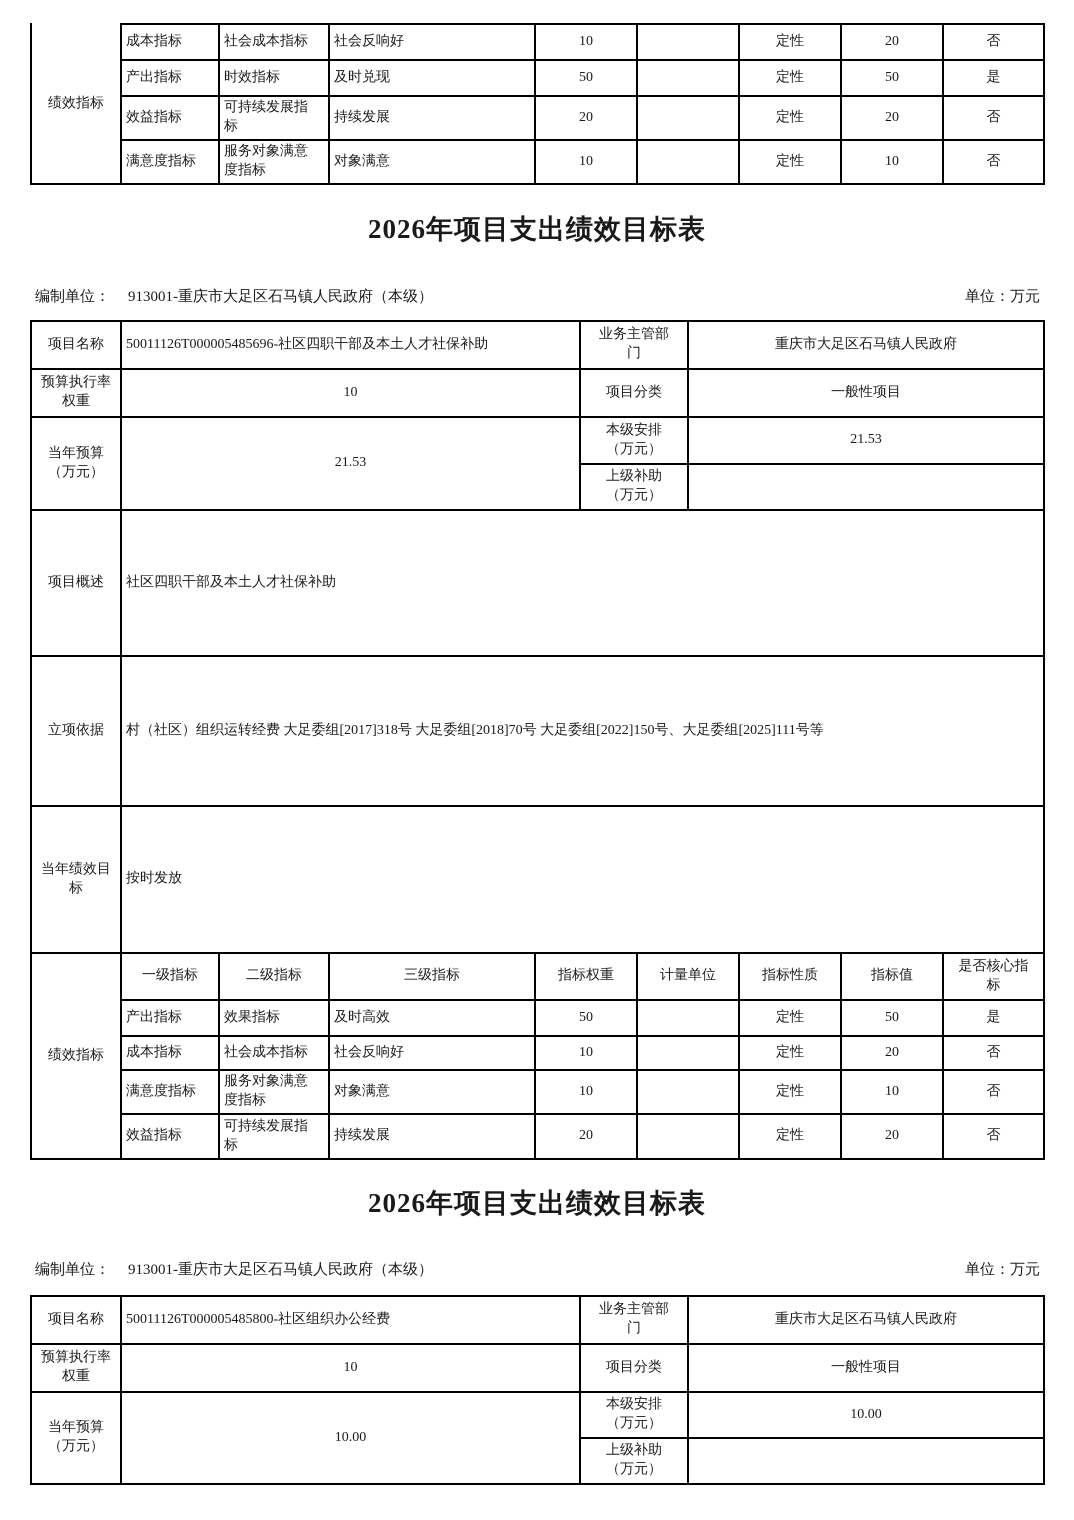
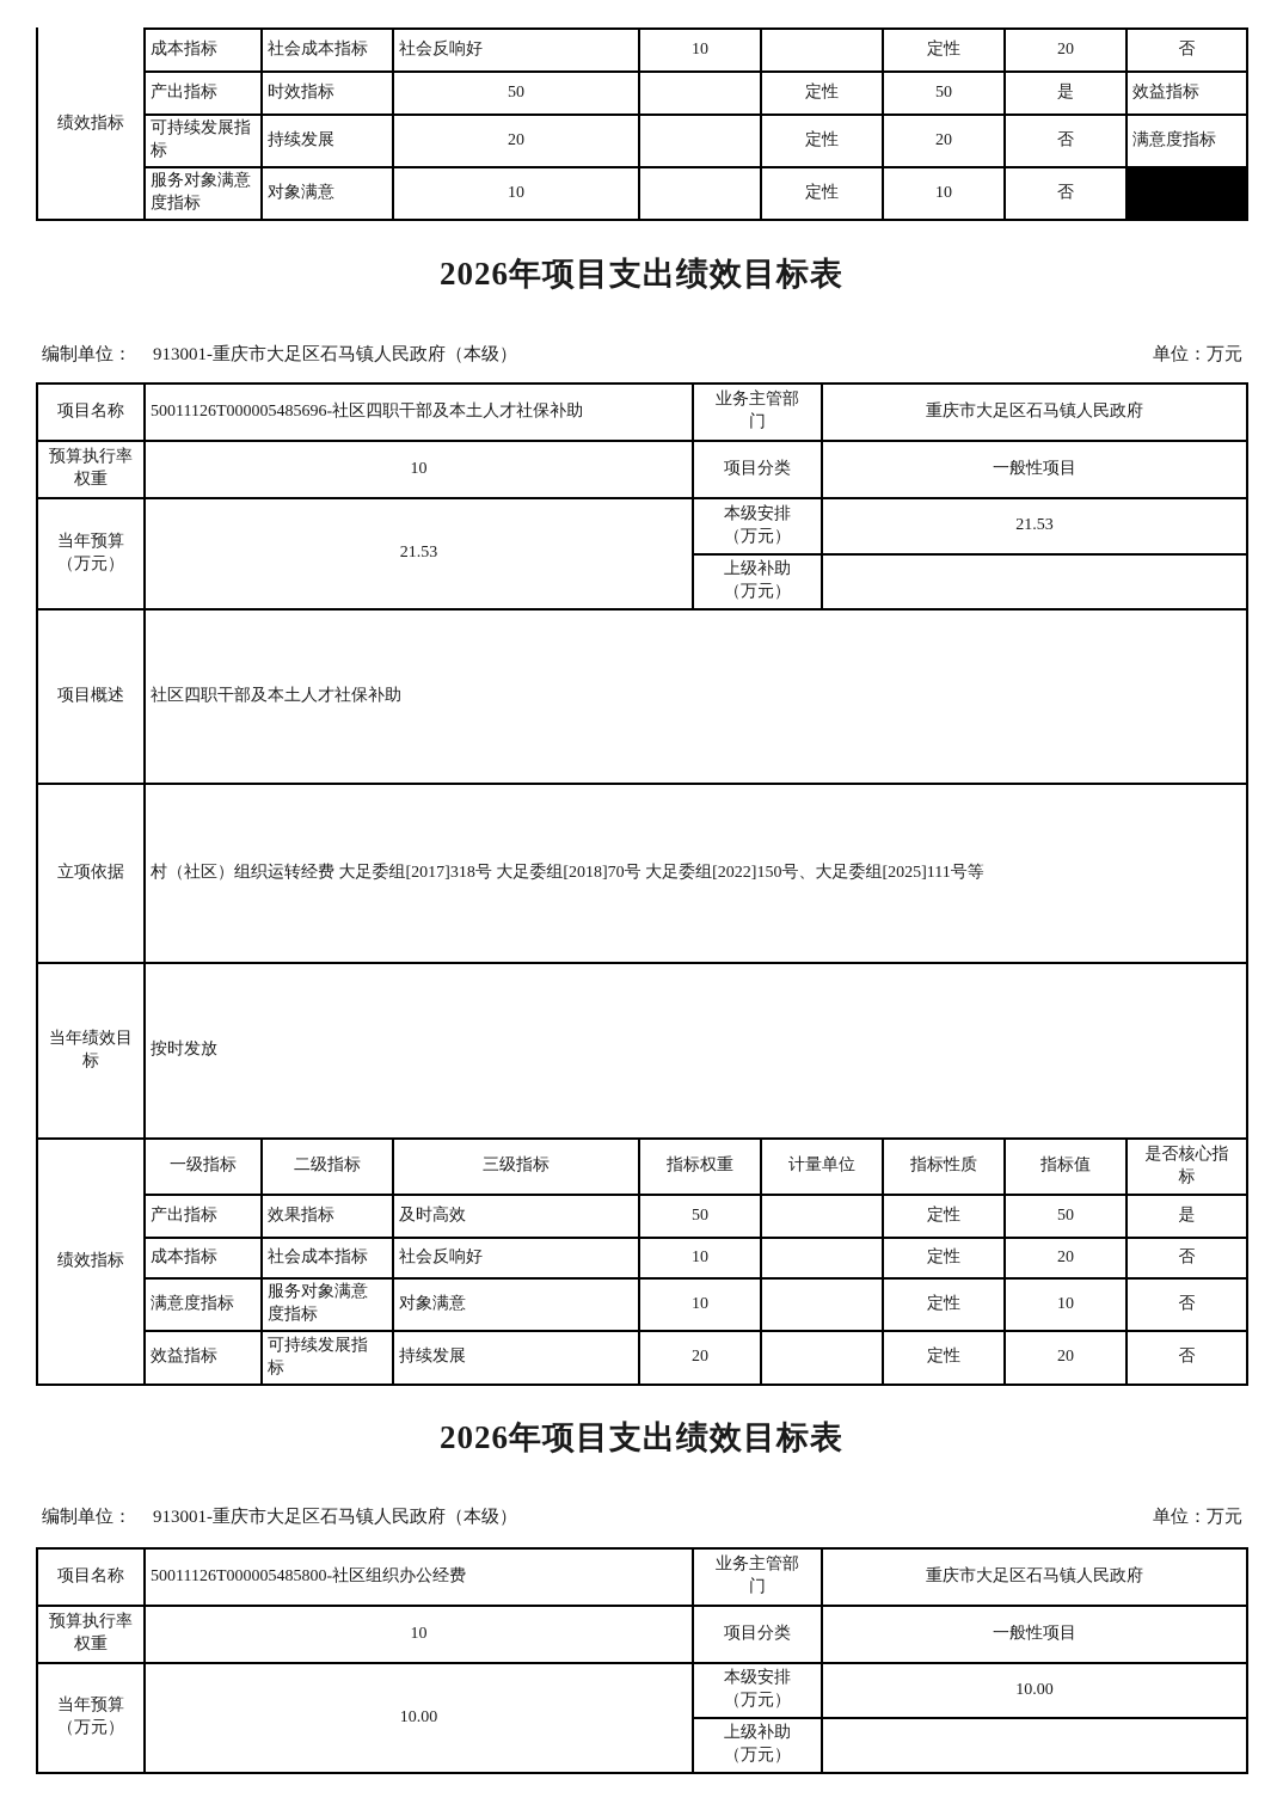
  绩效指标
  成本指标
  社会成本指标
  社会反响好
  10
  定性
  20
  否
  产出指标
  时效指标
- 及时兑现
  50
  定性
  50
  是
  效益指标
  可持续发展指
  标
  持续发展
  20
  定性
  20
  否
  满意度指标
  服务对象满意
  度指标
  对象满意
  10
  定性
  10
  否
  2026年项目支出绩效目标表
  编制单位： 913001-重庆市大足区石马镇人民政府（本级）
  单位：万元
  项目名称
  50011126T000005485696-社区四职干部及本土人才社保补助
  业务主管部
  门
  重庆市大足区石马镇人民政府
  预算执行率
  权重
  10
  项目分类
  一般性项目
  当年预算
  （万元）
  21.53
  本级安排
  （万元）
  21.53
  上级补助
  （万元）
  项目概述
  社区四职干部及本土人才社保补助
  立项依据
  村（社区）组织运转经费 大足委组[2017]318号 大足委组[2018]70号 大足委组[2022]150号、大足委组[2025]111号等
  当年绩效目
  标
  按时发放
  绩效指标
  一级指标
  二级指标
  三级指标
  指标权重
  计量单位
  指标性质
  指标值
  是否核心指
  标
  产出指标
  效果指标
  及时高效
  50
  定性
  50
  是
  成本指标
  社会成本指标
  社会反响好
  10
  定性
  20
  否
  满意度指标
  服务对象满意
  度指标
  对象满意
  10
  定性
  10
  否
  效益指标
  可持续发展指
  标
  持续发展
  20
  定性
  20
  否
  2026年项目支出绩效目标表
  编制单位： 913001-重庆市大足区石马镇人民政府（本级）
  单位：万元
  项目名称
  50011126T000005485800-社区组织办公经费
  业务主管部
  门
  重庆市大足区石马镇人民政府
  预算执行率
  权重
  10
  项目分类
  一般性项目
  当年预算
  （万元）
  10.00
  本级安排
  （万元）
  10.00
  上级补助
  （万元）
